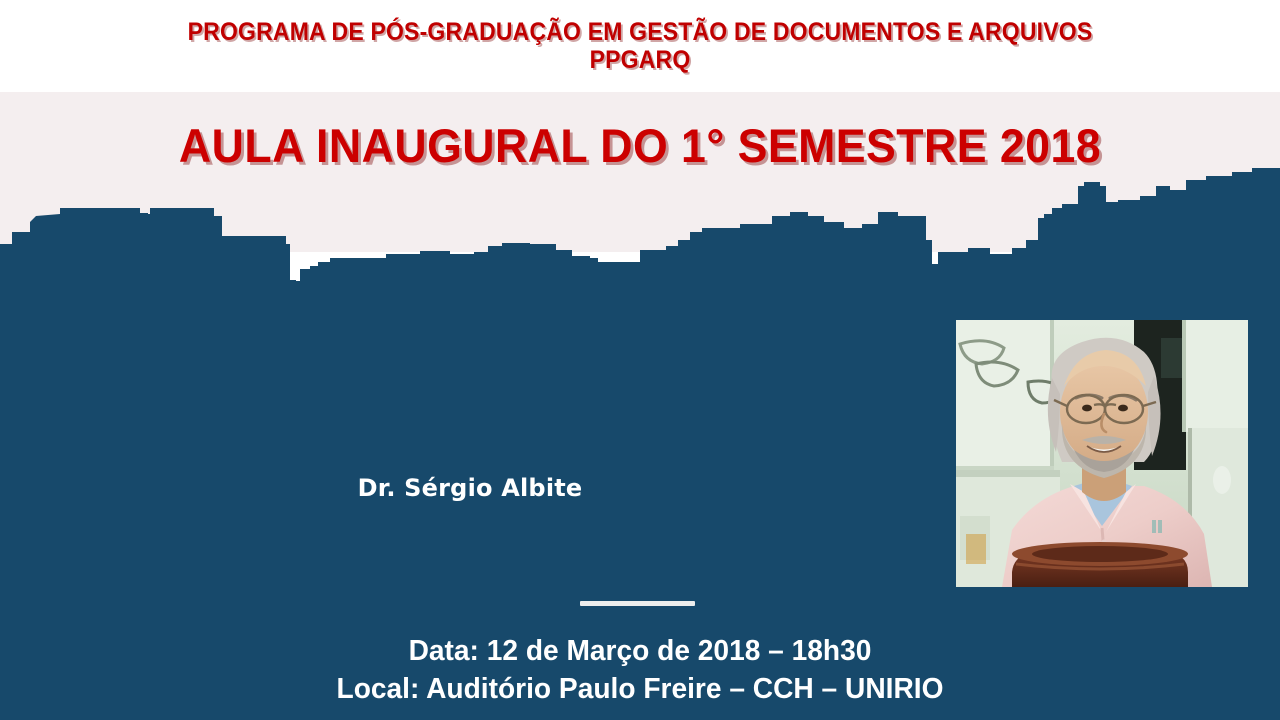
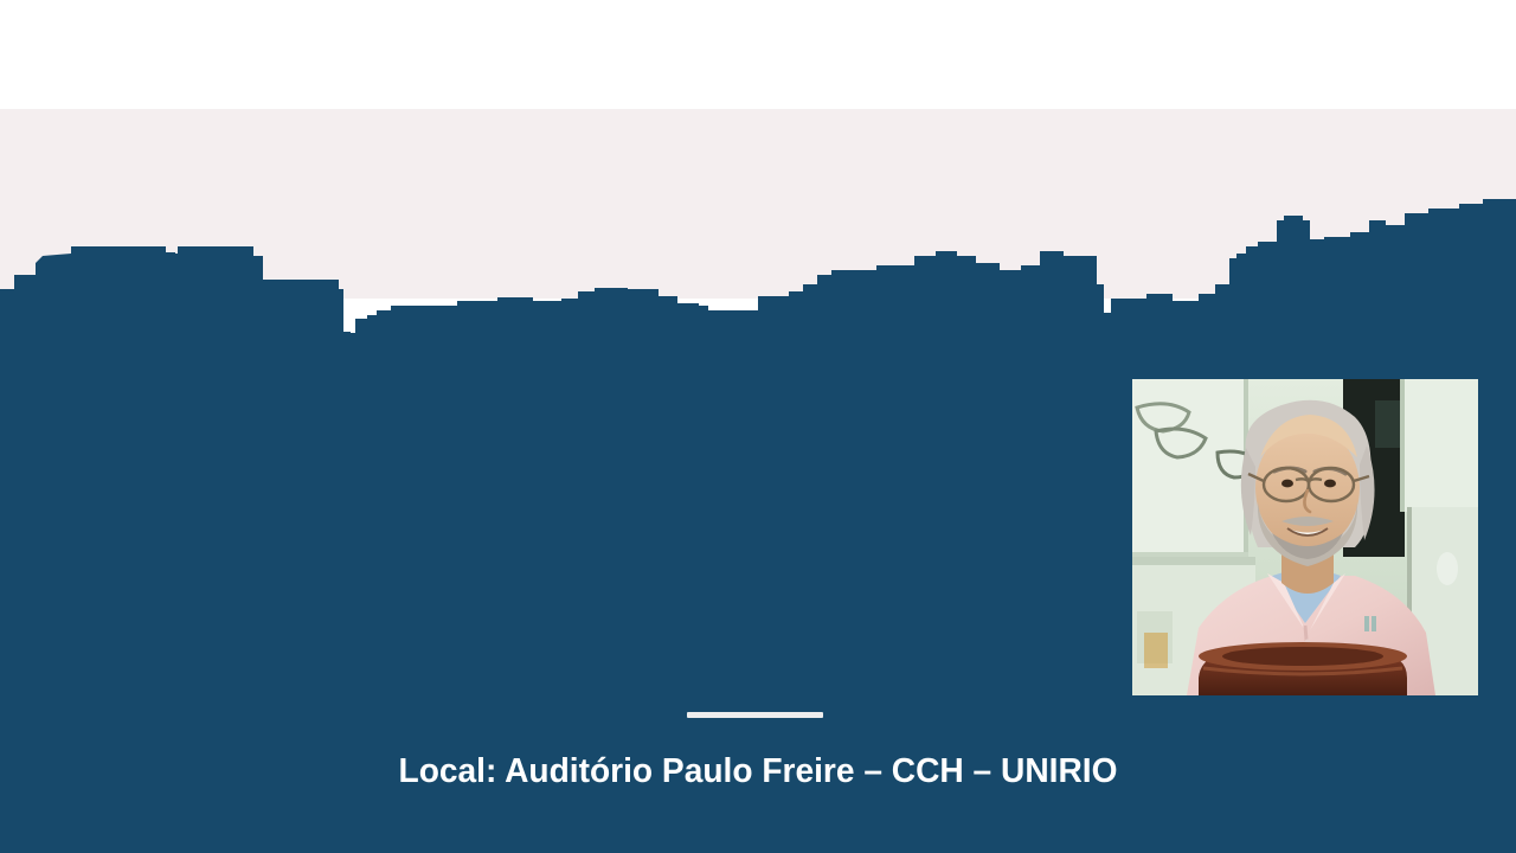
- PROGRAMA DE PÓS-GRADUAÇÃO EM GESTÃO DE DOCUMENTOS E ARQUIVOS
- PPGARQ
- AULA INAUGURAL DO 1° SEMESTRE 2018
- Dr. Sérgio Albite
- Data: 12 de Março de 2018 – 18h30
  Local: Auditório Paulo Freire – CCH – UNIRIO
